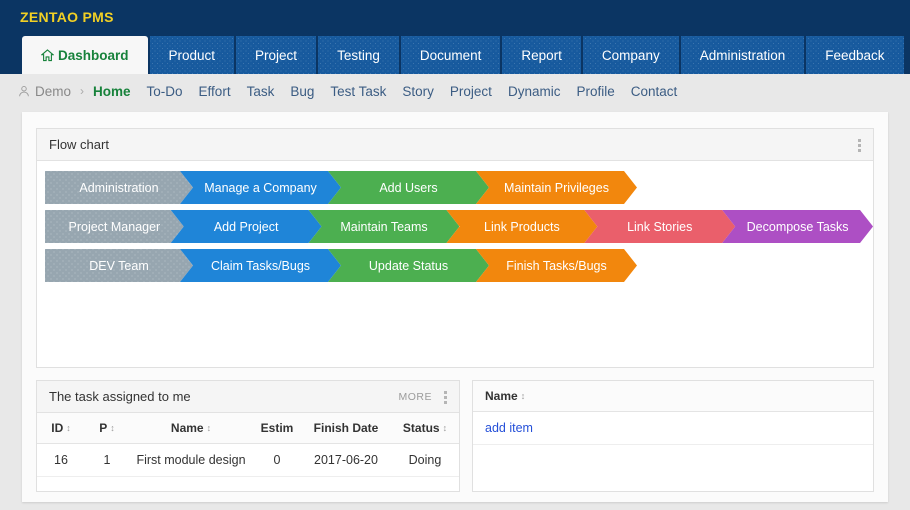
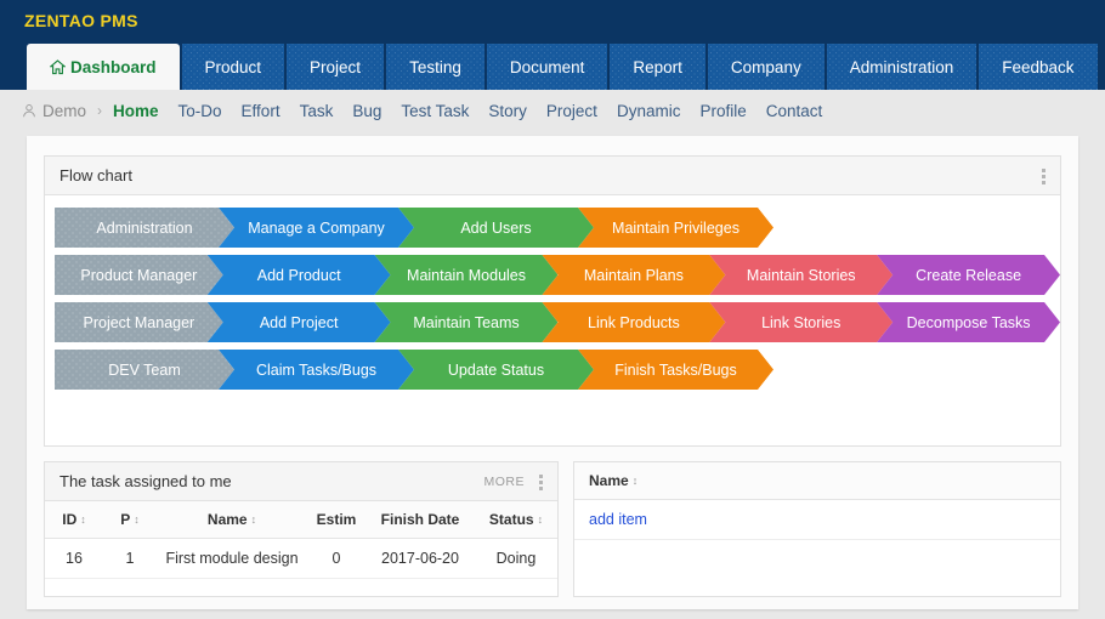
  ZENTAO PMS
  Dashboard
  Product
  Project
  Testing
  Document
  Report
  Company
  Administration
  Feedback
  Demo
  ›
  Home
  To-Do
  Effort
  Task
  Bug
  Test Task
  Story
  Project
  Dynamic
  Profile
  Contact
  Flow chart
  Administration
  Manage a Company
  Add Users
  Maintain Privileges
+ Product Manager
+ Add Product
+ Maintain Modules
+ Maintain Plans
+ Maintain Stories
+ Create Release
  Project Manager
  Add Project
  Maintain Teams
  Link Products
  Link Stories
  Decompose Tasks
  DEV Team
  Claim Tasks/Bugs
  Update Status
  Finish Tasks/Bugs
  The task assigned to me
  MORE
  ID ↕	P ↕	Name ↕	Estim	Finish Date	Status ↕
  16	1	First module design	0	2017-06-20	Doing
  Name ↕
  add item
